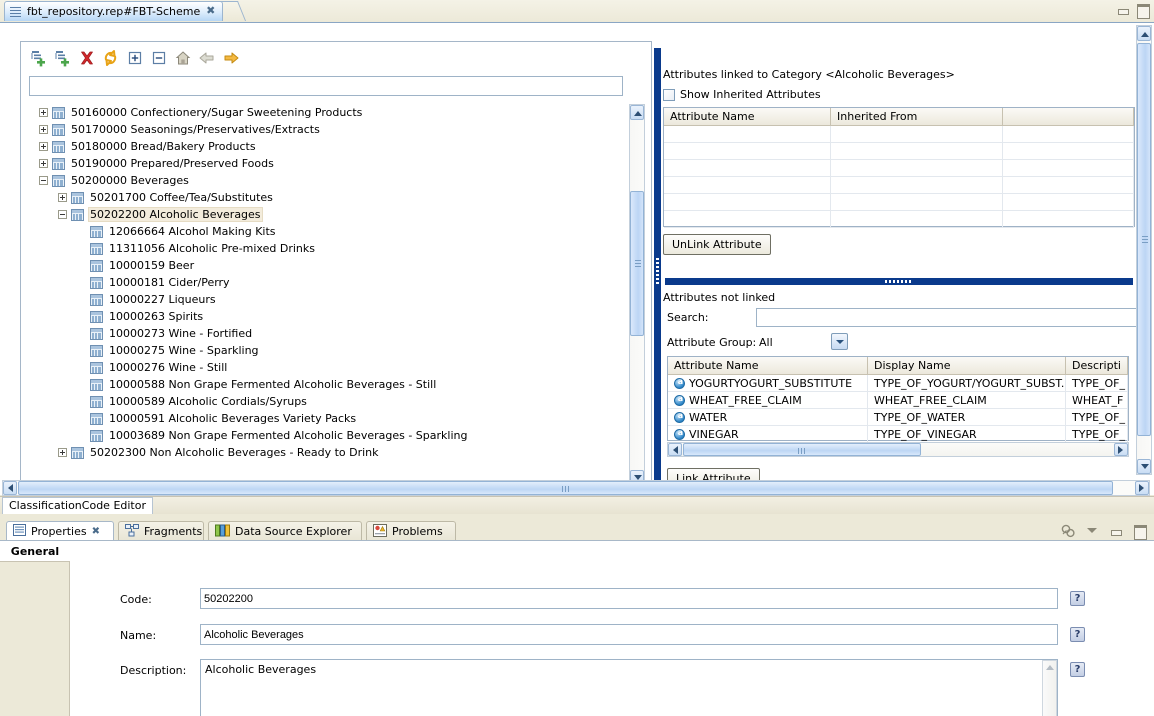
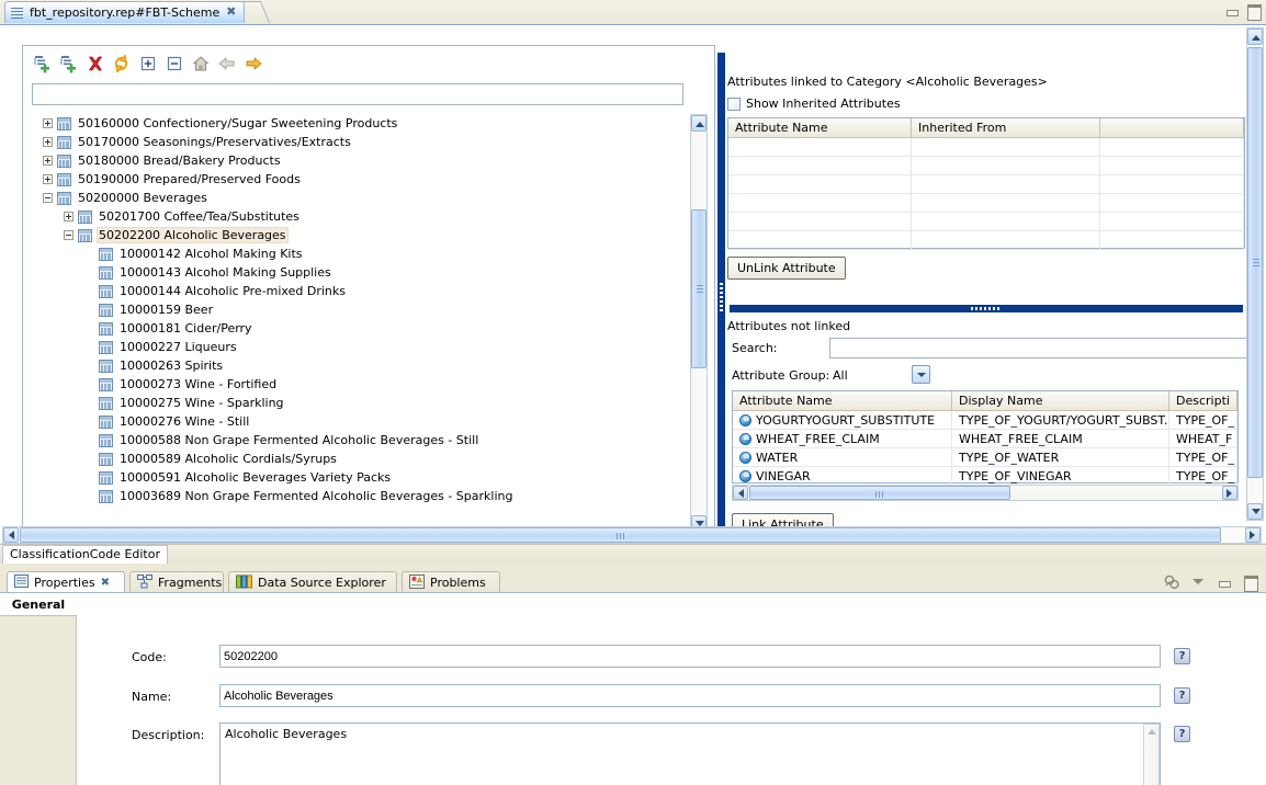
  fbt_repository.rep#FBT-Scheme
  ✖
  50160000 Confectionery/Sugar Sweetening Products
  50170000 Seasonings/Preservatives/Extracts
  50180000 Bread/Bakery Products
  50190000 Prepared/Preserved Foods
  50200000 Beverages
  50201700 Coffee/Tea/Substitutes
  50202200 Alcoholic Beverages
- 12066664 Alcohol Making Kits
+ 10000142 Alcohol Making Kits
+ 10000143 Alcohol Making Supplies
- 11311056 Alcoholic Pre-mixed Drinks
+ 10000144 Alcoholic Pre-mixed Drinks
  10000159 Beer
  10000181 Cider/Perry
  10000227 Liqueurs
  10000263 Spirits
  10000273 Wine - Fortified
  10000275 Wine - Sparkling
  10000276 Wine - Still
  10000588 Non Grape Fermented Alcoholic Beverages - Still
  10000589 Alcoholic Cordials/Syrups
  10000591 Alcoholic Beverages Variety Packs
  10003689 Non Grape Fermented Alcoholic Beverages - Sparkling
- 50202300 Non Alcoholic Beverages - Ready to Drink
  Attributes linked to Category <Alcoholic Beverages>
  Show Inherited Attributes
  Attribute Name
  Inherited From
  UnLink Attribute
  Attributes not linked
  Search:
  Attribute Group:
  All
  Attribute Name
  Display Name
  Descripti
  YOGURTYOGURT_SUBSTITUTE
  TYPE_OF_YOGURT/YOGURT_SUBST.
  TYPE_OF_
  WHEAT_FREE_CLAIM
  WHEAT_FREE_CLAIM
  WHEAT_F
  WATER
  TYPE_OF_WATER
  TYPE_OF_
  VINEGAR
  TYPE_OF_VINEGAR
  TYPE_OF_
  Link Attribute
  ClassificationCode Editor
  Properties
  ✖
  Fragments
  Data Source Explorer
  Problems
  General
  Code:
  50202200
  ?
  Name:
  Alcoholic Beverages
  ?
  Description:
  Alcoholic Beverages
  ?
